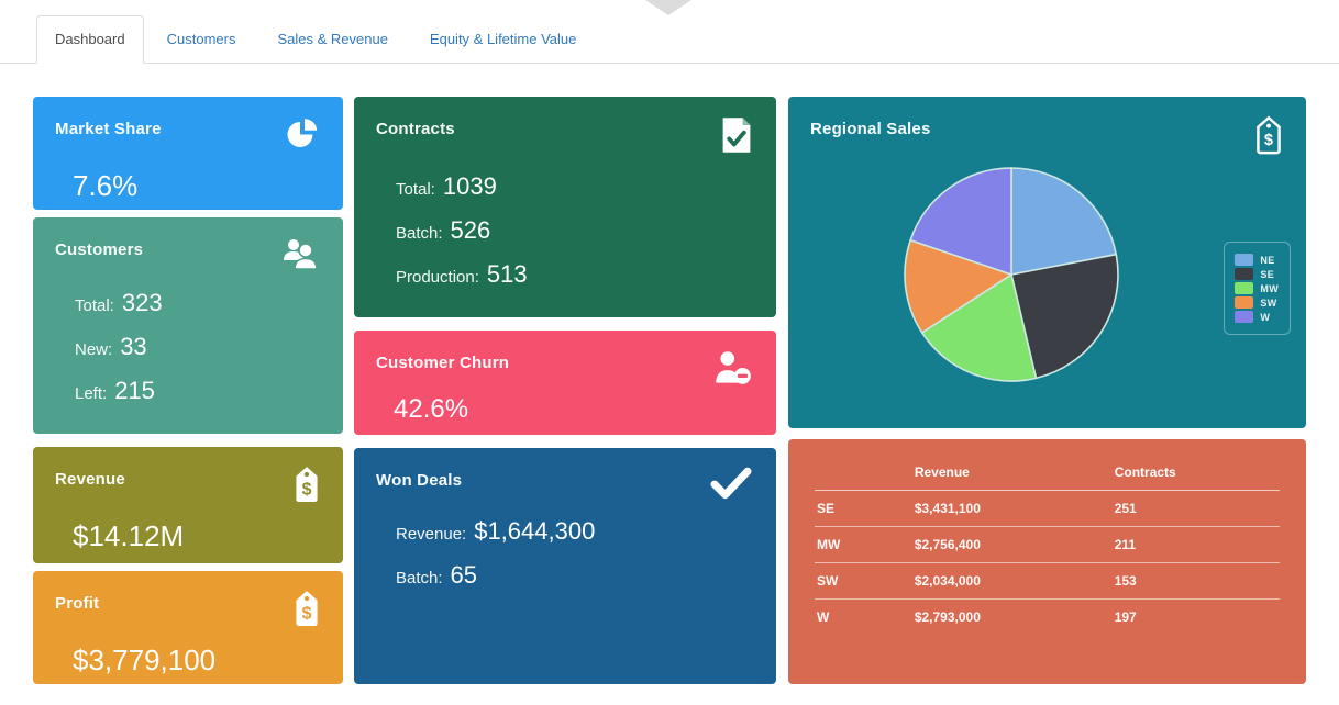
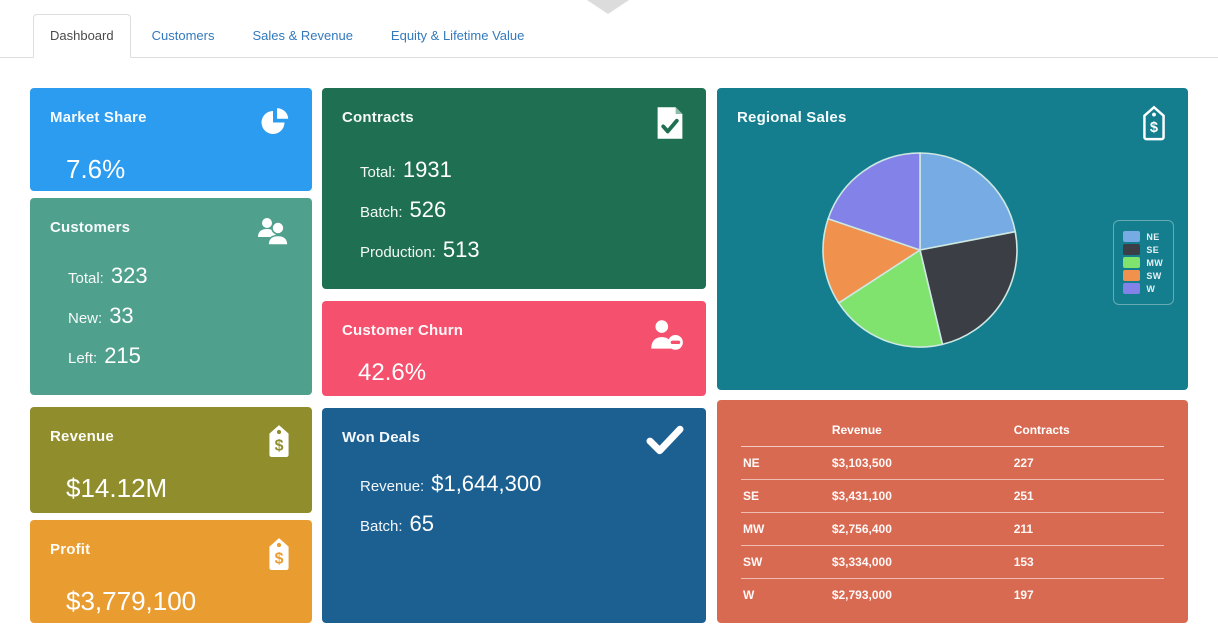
  Dashboard
  Customers
  Sales & Revenue
  Equity & Lifetime Value
  Market Share
  7.6%
  Customers
  Total: 323
  New: 33
  Left: 215
  Revenue
  $
  $14.12M
  Profit
  $
  $3,779,100
  Contracts
- Total: 1039
+ Total: 1931
  Batch: 526
  Production: 513
  Customer Churn
  42.6%
  Won Deals
  Revenue: $1,644,300
  Batch: 65
  Regional Sales
  $
  NE
  SE
  MW
  SW
  W
  	Revenue	Contracts
+ NE	$3,103,500	227
  SE	$3,431,100	251
  MW	$2,756,400	211
- SW	$2,034,000	153
+ SW	$3,334,000	153
  W	$2,793,000	197
